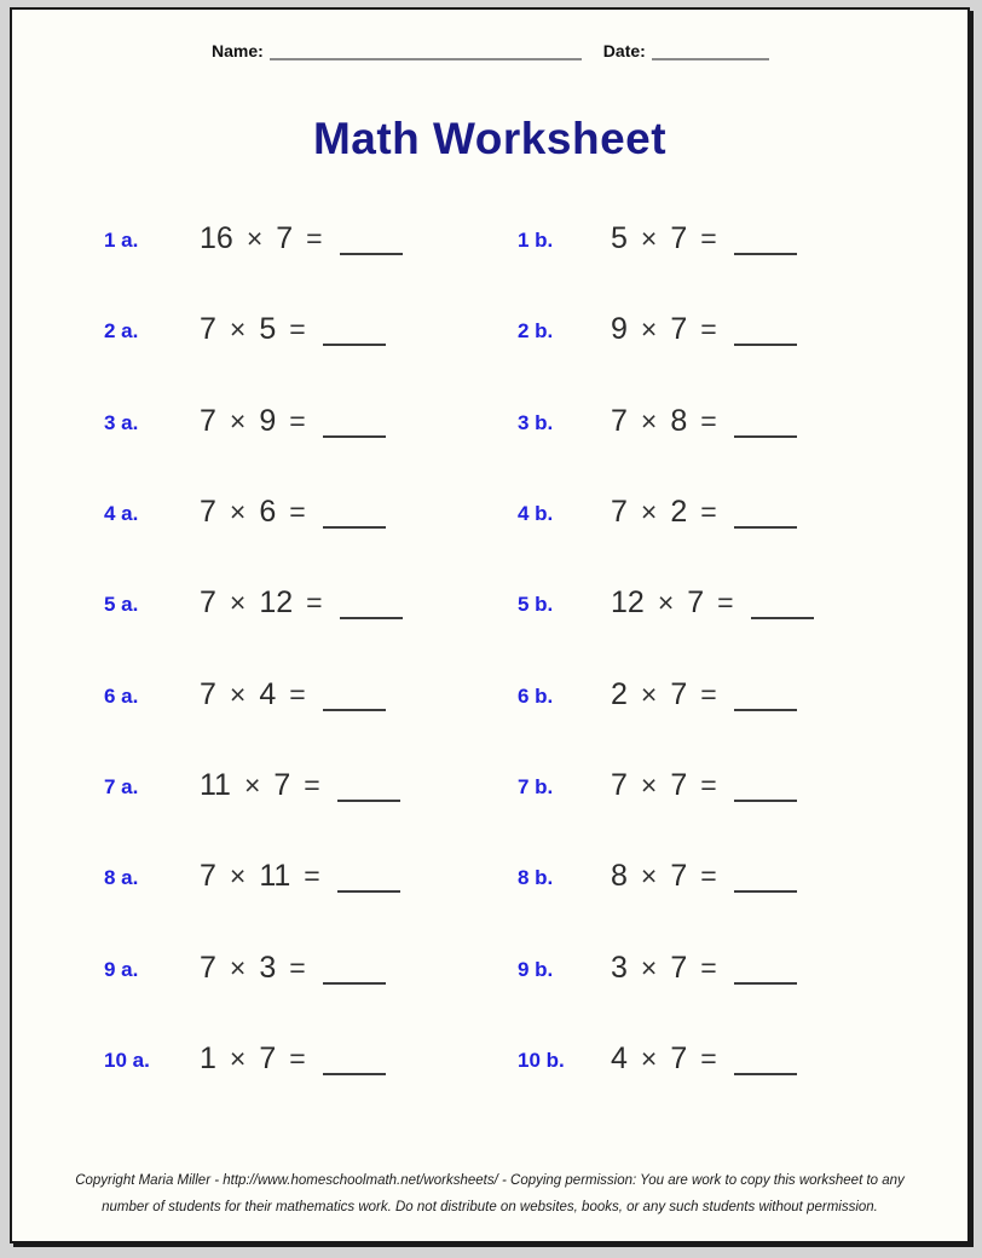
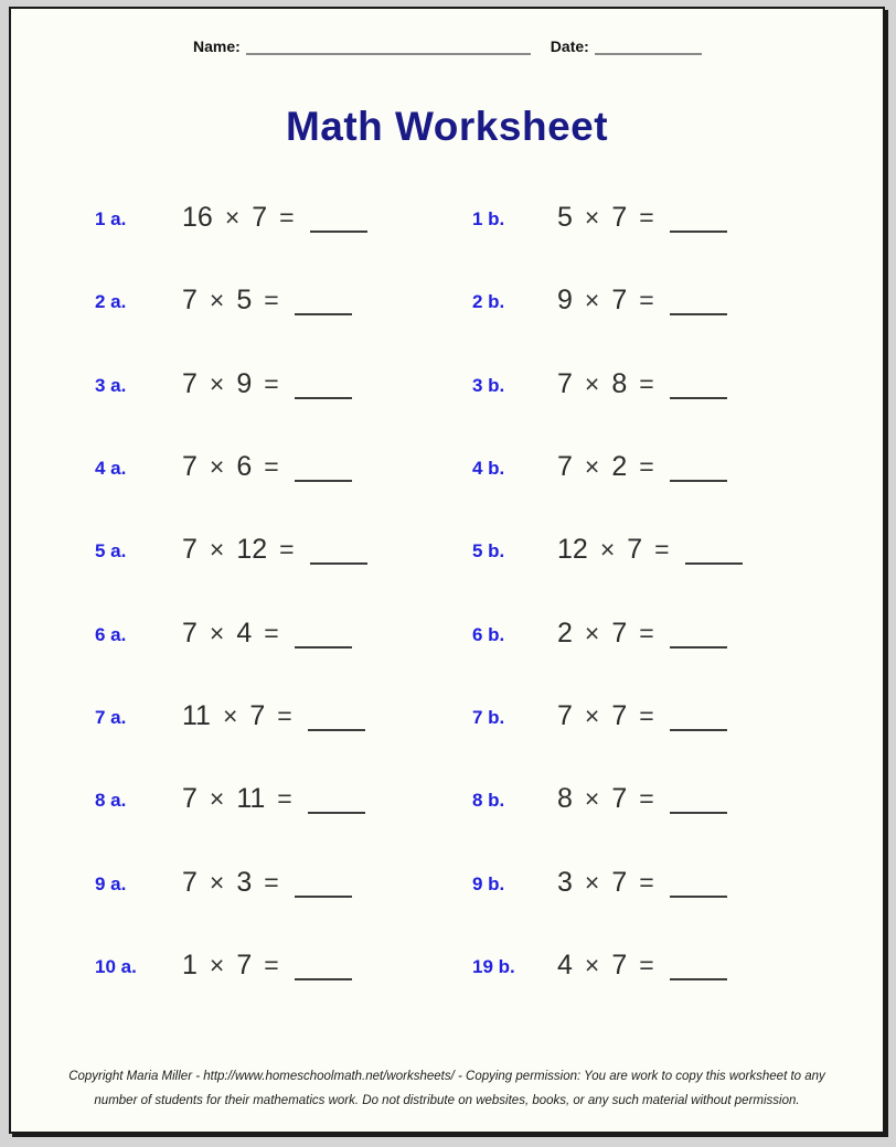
  Name:
  Date:
  Math Worksheet
  1 a.
  16 × 7 =
  1 b.
  5 × 7 =
  2 a.
  7 × 5 =
  2 b.
  9 × 7 =
  3 a.
  7 × 9 =
  3 b.
  7 × 8 =
  4 a.
  7 × 6 =
  4 b.
  7 × 2 =
  5 a.
  7 × 12 =
  5 b.
  12 × 7 =
  6 a.
  7 × 4 =
  6 b.
  2 × 7 =
  7 a.
  11 × 7 =
  7 b.
  7 × 7 =
  8 a.
  7 × 11 =
  8 b.
  8 × 7 =
  9 a.
  7 × 3 =
  9 b.
  3 × 7 =
  10 a.
  1 × 7 =
- 10 b.
+ 19 b.
  4 × 7 =
  Copyright Maria Miller - http://www.homeschoolmath.net/worksheets/ - Copying permission: You are work to copy this worksheet to any
- number of students for their mathematics work. Do not distribute on websites, books, or any such students without permission.
+ number of students for their mathematics work. Do not distribute on websites, books, or any such material without permission.
